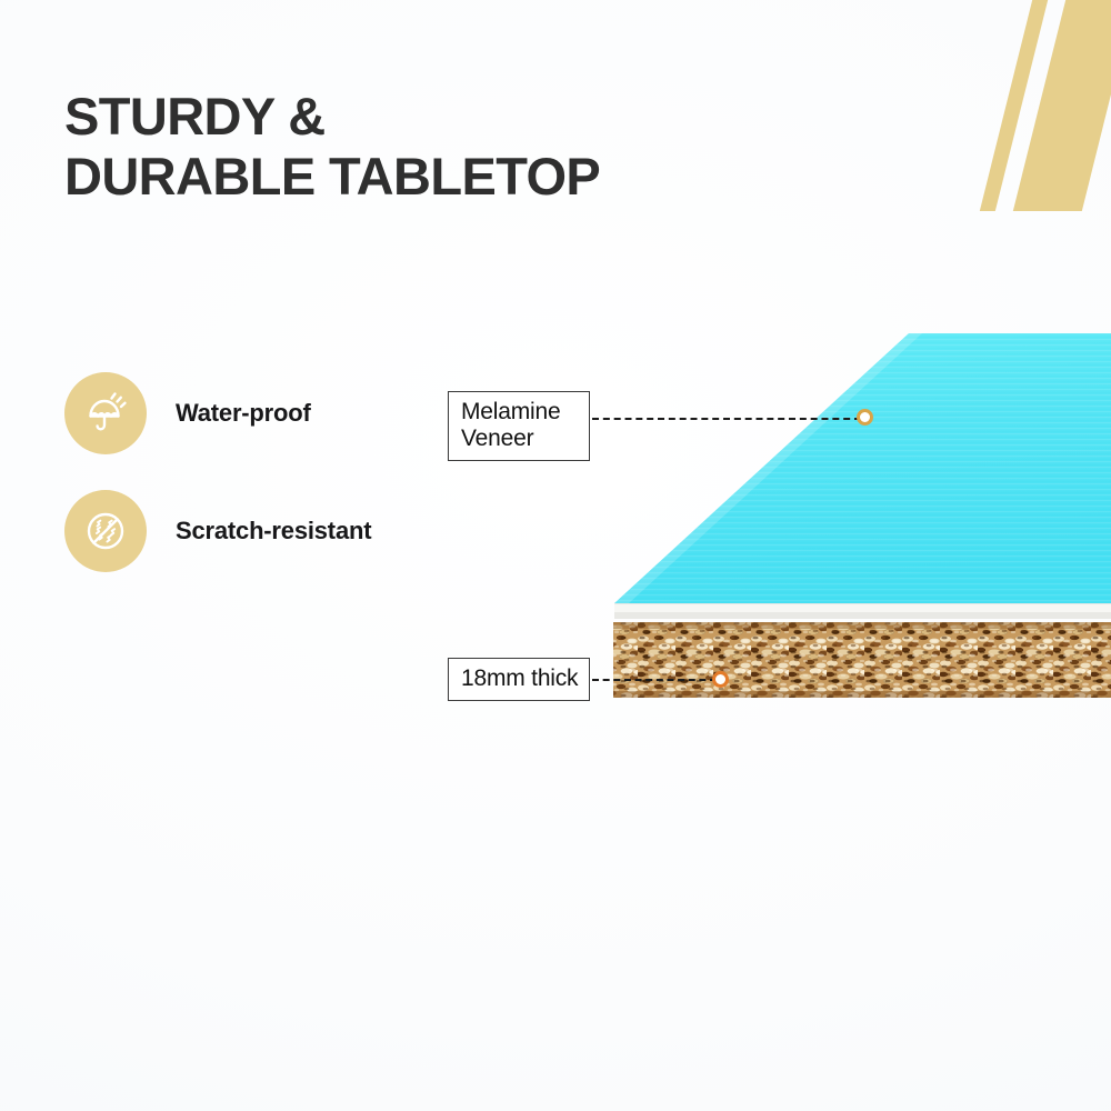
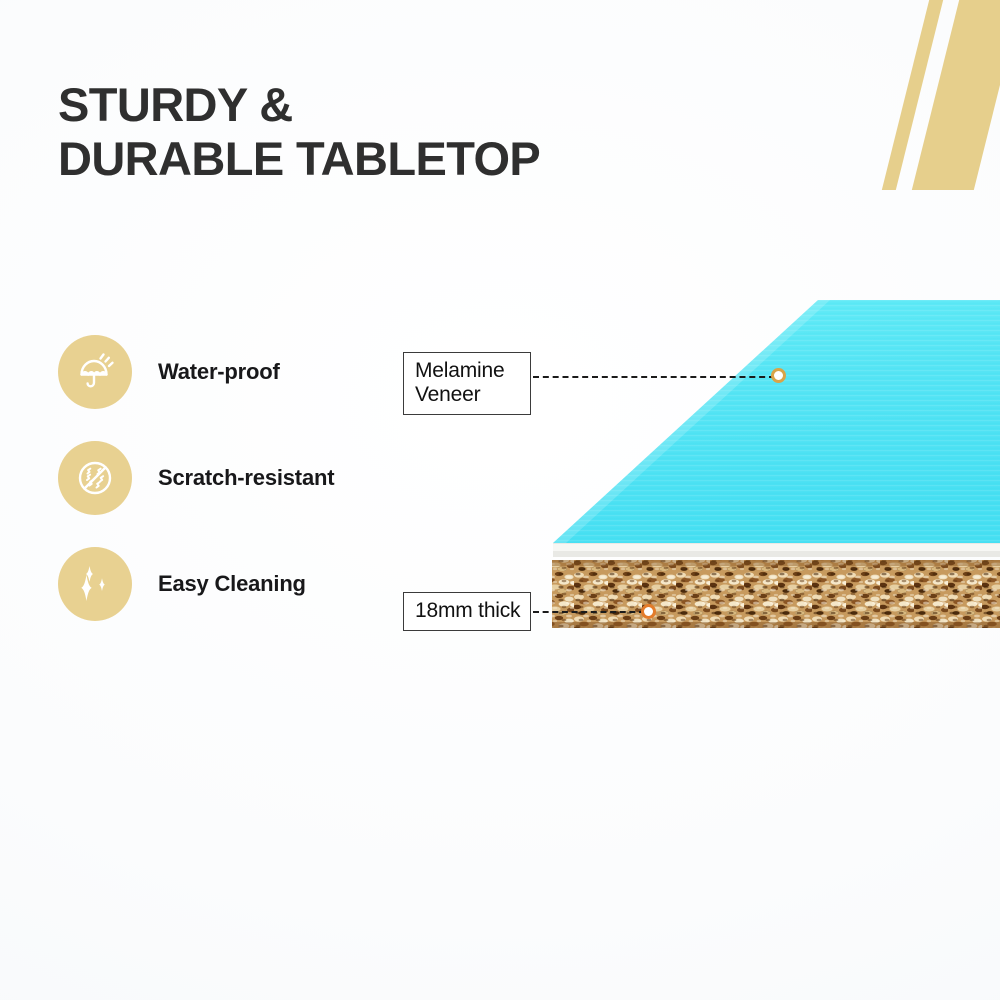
  STURDY &
  DURABLE TABLETOP
  Water-proof
  Scratch-resistant
+ Easy Cleaning
  Melamine
  Veneer
  18mm thick
